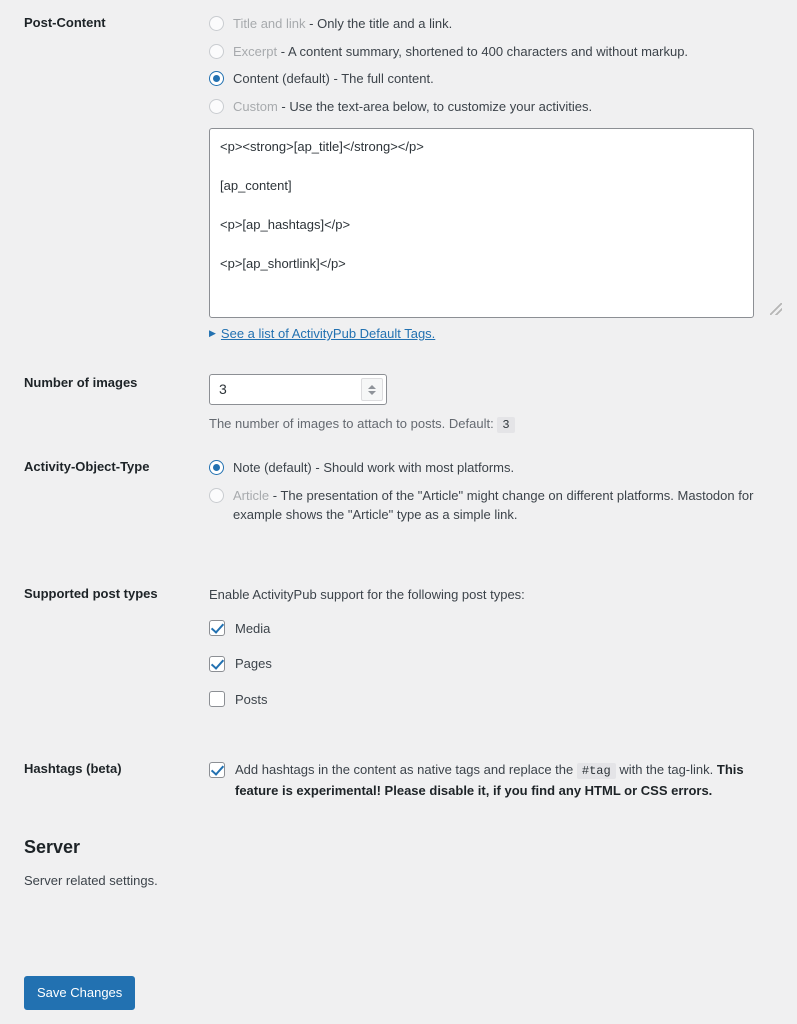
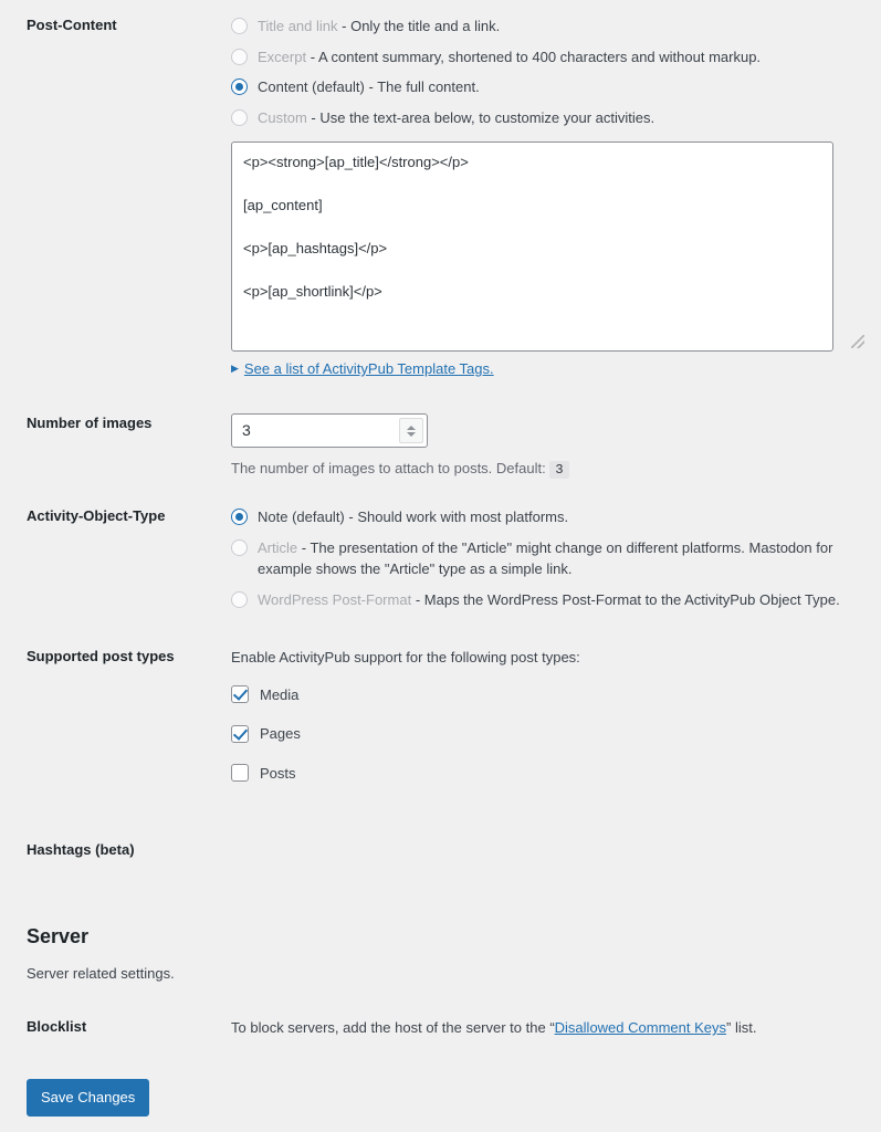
  Post-Content
  Title and link - Only the title and a link.
  Excerpt - A content summary, shortened to 400 characters and without markup.
  Content (default) - The full content.
  Custom - Use the text-area below, to customize your activities.
  <p><strong>[ap_title]</strong></p>
  [ap_content]
  <p>[ap_hashtags]</p>
  <p>[ap_shortlink]</p>
  ▶
- See a list of ActivityPub Default Tags.
+ See a list of ActivityPub Template Tags.
  Number of images
  3
  The number of images to attach to posts. Default: 3
  Activity-Object-Type
  Note (default) - Should work with most platforms.
  Article - The presentation of the "Article" might change on different platforms. Mastodon for example shows the "Article" type as a simple link.
+ WordPress Post-Format - Maps the WordPress Post-Format to the ActivityPub Object Type.
  Supported post types
  Enable ActivityPub support for the following post types:
  Media
  Pages
  Posts
  Hashtags (beta)
- Add hashtags in the content as native tags and replace the #tag with the tag-link. This feature is experimental! Please disable it, if you find any HTML or CSS errors.
  Server
  Server related settings.
+ Blocklist
+ To block servers, add the host of the server to the “Disallowed Comment Keys” list.
  Save Changes
